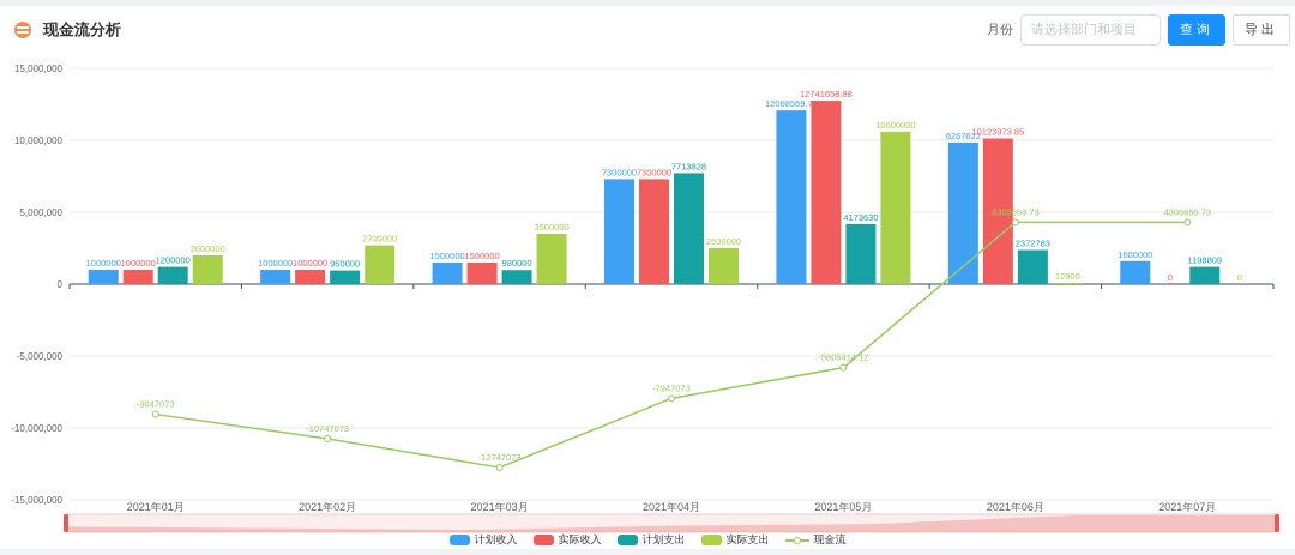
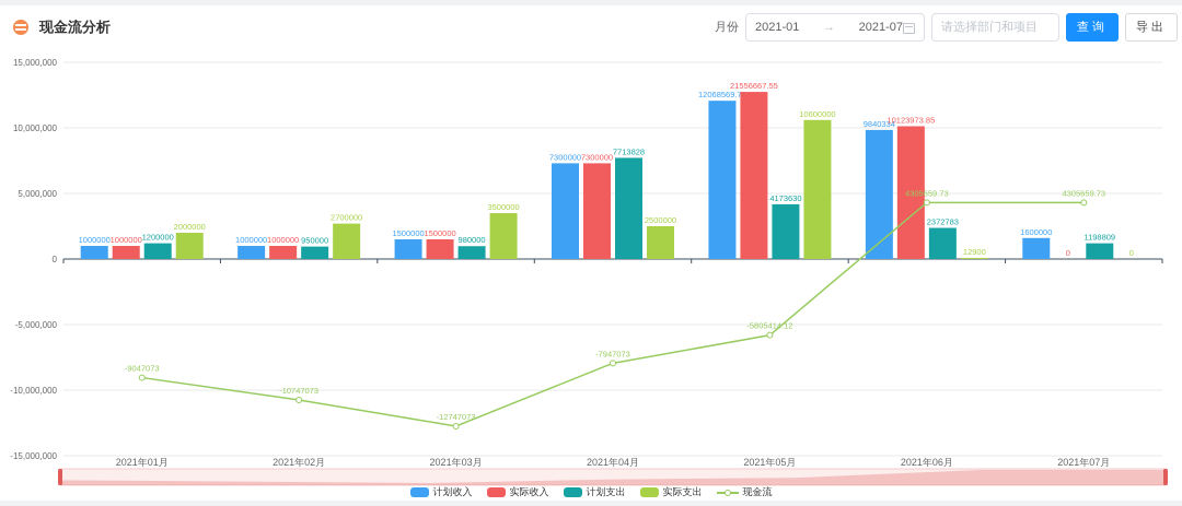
  现金流分析
  月份
+ 2021-01
+ →
+ 2021-07
  请选择部门和项目
  查询
  导出
  15,000,000
  10,000,000
  5,000,000
  0
  -5,000,000
  -10,000,000
  -15,000,000
  2021年01月
  2021年02月
  2021年03月
  2021年04月
  2021年05月
  2021年06月
  2021年07月
  1000000
  1000000
  1500000
  7300000
  12068569.7
- 6267622
+ 9840334
  1600000
  1000000
  1000000
  1500000
  7300000
- 12741658.88
+ 21556667.55
  10123973.85
  0
  1200000
  950000
  980000
  7713828
  4173630
  2372783
  1198809
  2000000
  2700000
  3500000
  2500000
  10600000
  12900
  0
  -9047073
  -10747073
  -12747073
  -7947073
  -5805414.12
  4305659.73
  4305659.73
  计划收入
  实际收入
  计划支出
  实际支出
  现金流
